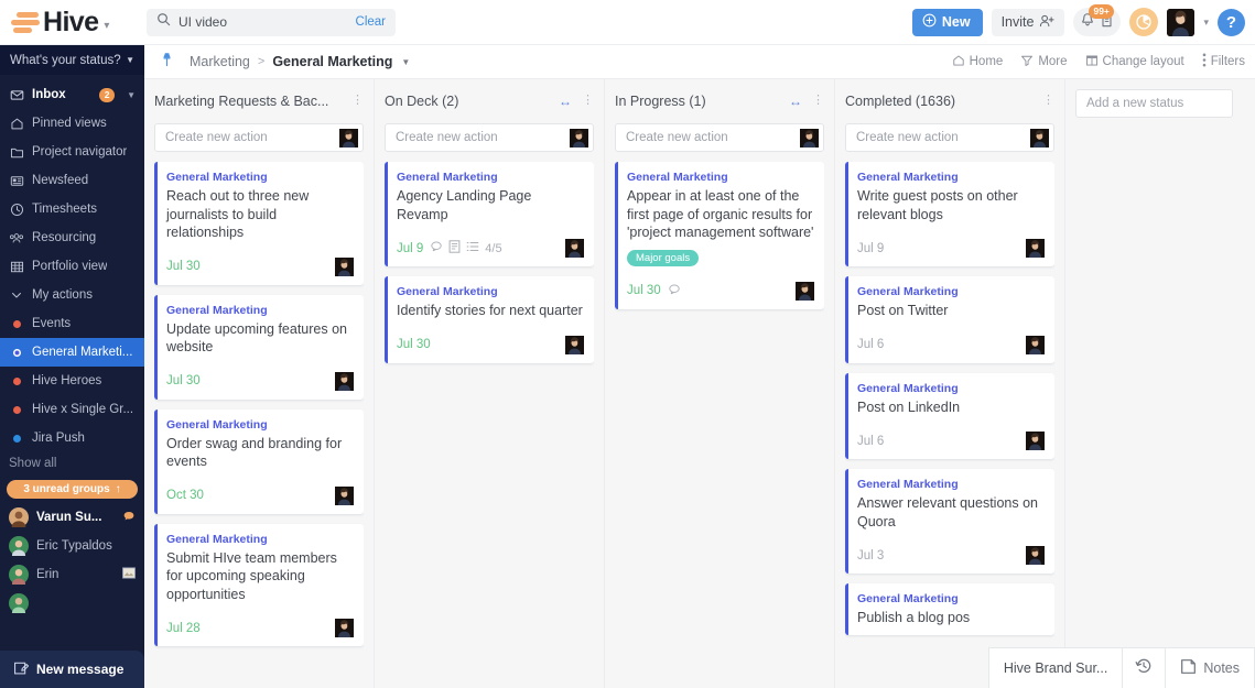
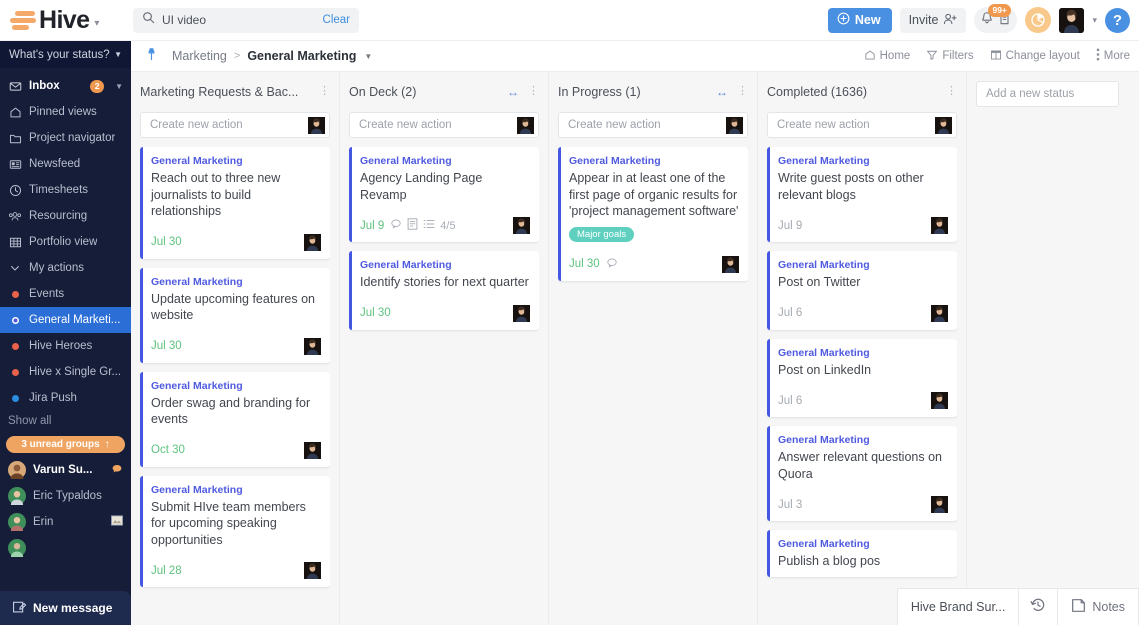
  Hive
  ▾
  UI video
  Clear
  New
  Invite
  99+
  ▾
  ?
  What's your status?
  ▼
  Inbox
  2
  ▼
  Pinned views
  Project navigator
  Newsfeed
  Timesheets
  Resourcing
  Portfolio view
  My actions
  Events
  General Marketi...
  Hive Heroes
  Hive x Single Gr...
  Jira Push
  Show all
  3 unread groups
  ↑
  Varun Su...
  Eric Typaldos
  Erin
  New message
  Marketing
  >
  General Marketing
  ▼
  Home
- More
+ Filters
  Change layout
- Filters
+ More
  Marketing Requests & Bac...
  ⋮
  Create new action
  General Marketing
  Reach out to three new journalists to build relationships
  Jul 30
  General Marketing
  Update upcoming features on website
  Jul 30
  General Marketing
  Order swag and branding for events
  Oct 30
  General Marketing
  Submit HIve team members for upcoming speaking opportunities
  Jul 28
  On Deck (2)
  ↔
  ⋮
  Create new action
  General Marketing
  Agency Landing Page Revamp
  Jul 9
  4/5
  General Marketing
  Identify stories for next quarter
  Jul 30
  In Progress (1)
  ↔
  ⋮
  Create new action
  General Marketing
  Appear in at least one of the first page of organic results for 'project management software'
  Major goals
  Jul 30
  Completed (1636)
  ⋮
  Create new action
  General Marketing
  Write guest posts on other relevant blogs
  Jul 9
  General Marketing
  Post on Twitter
  Jul 6
  General Marketing
  Post on LinkedIn
  Jul 6
  General Marketing
  Answer relevant questions on Quora
  Jul 3
  General Marketing
  Publish a blog pos
  Add a new status
  Hive Brand Sur...
  Notes
